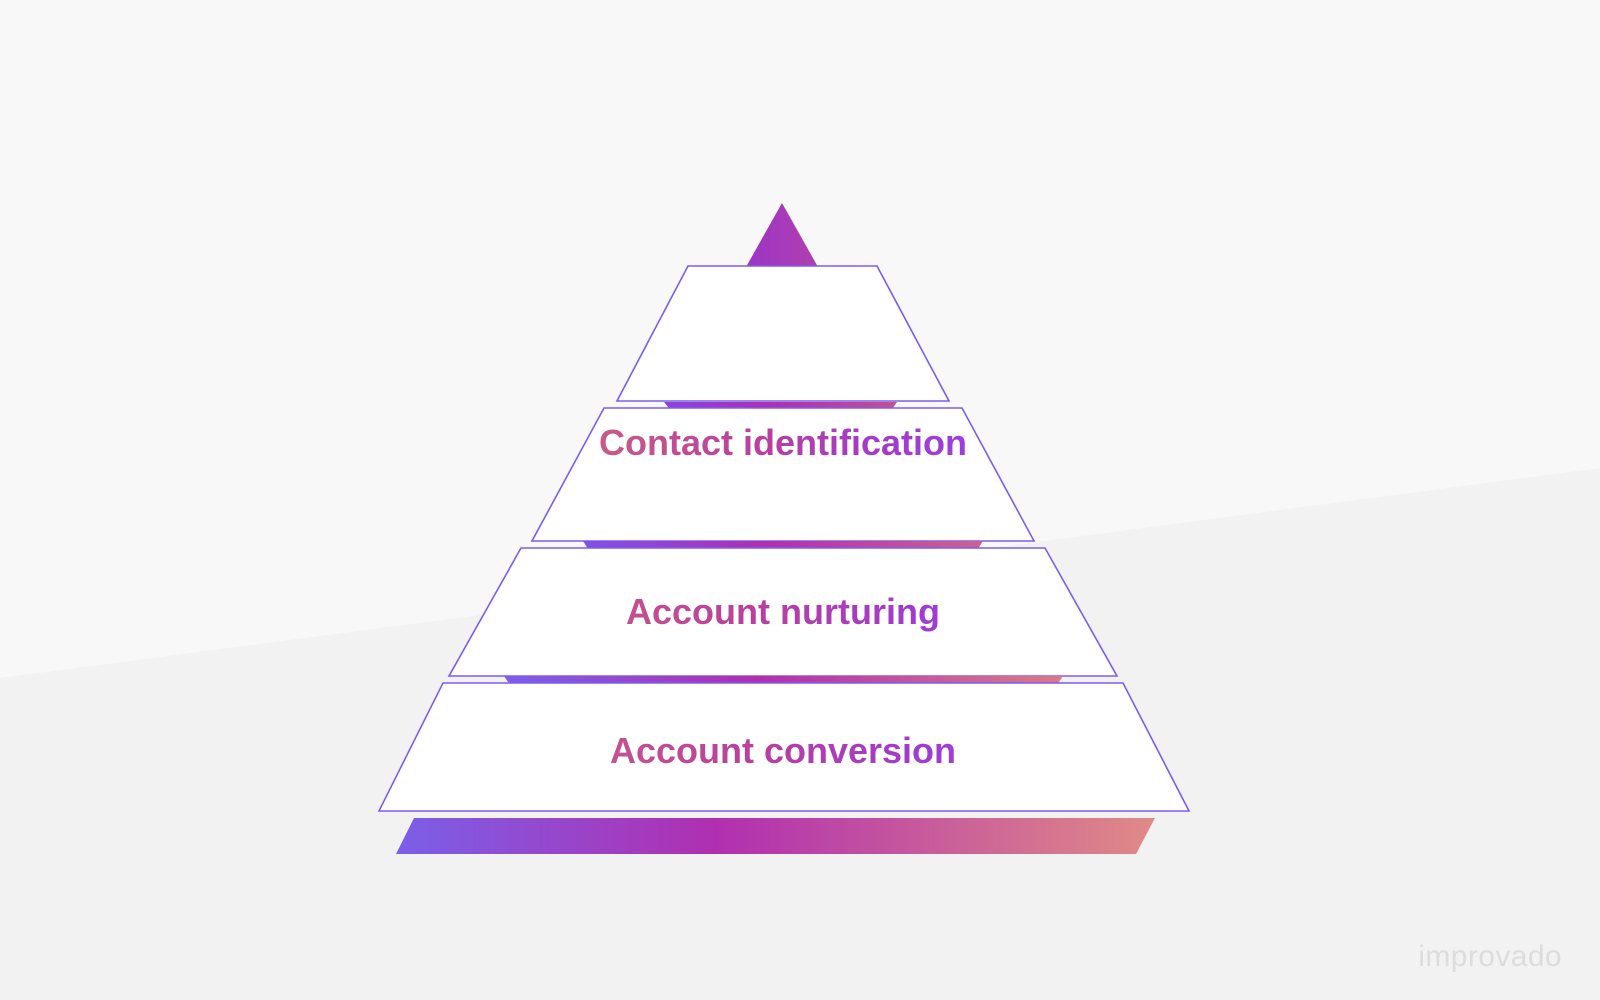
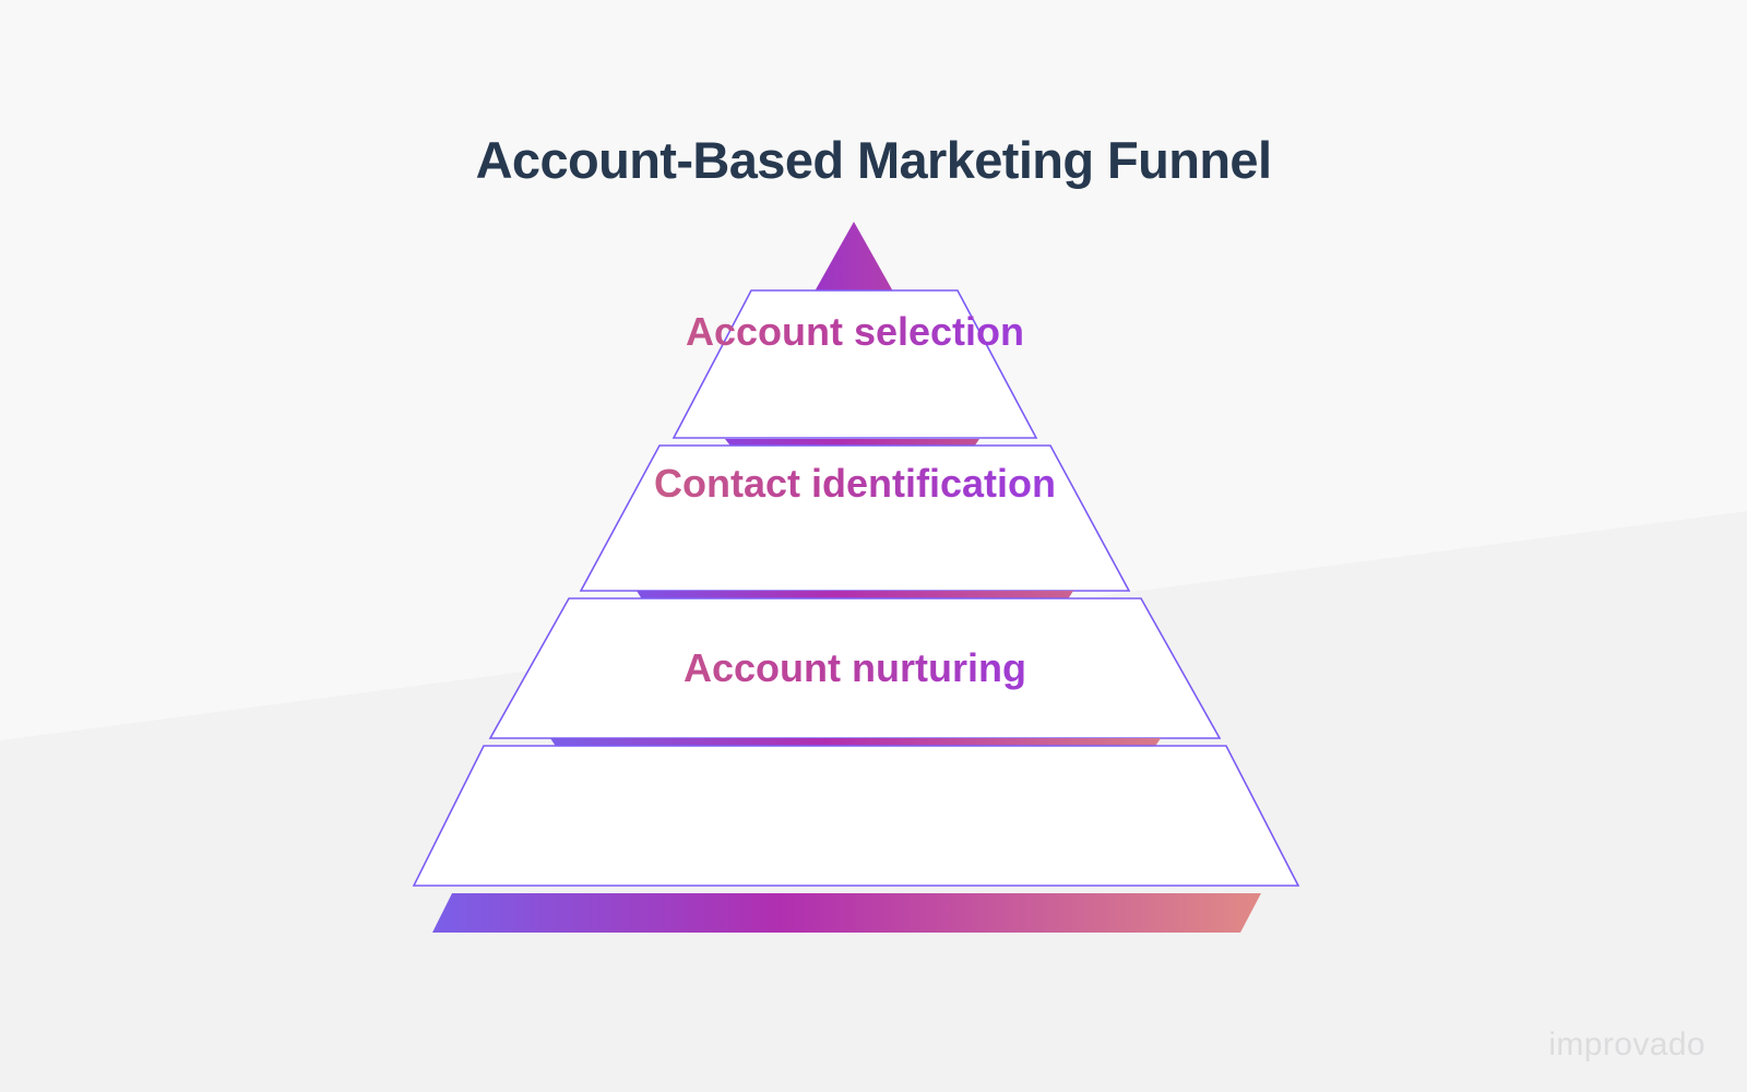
+ Account-Based Marketing Funnel
+ Account selection
  Contact identification
  Account nurturing
- Account conversion
